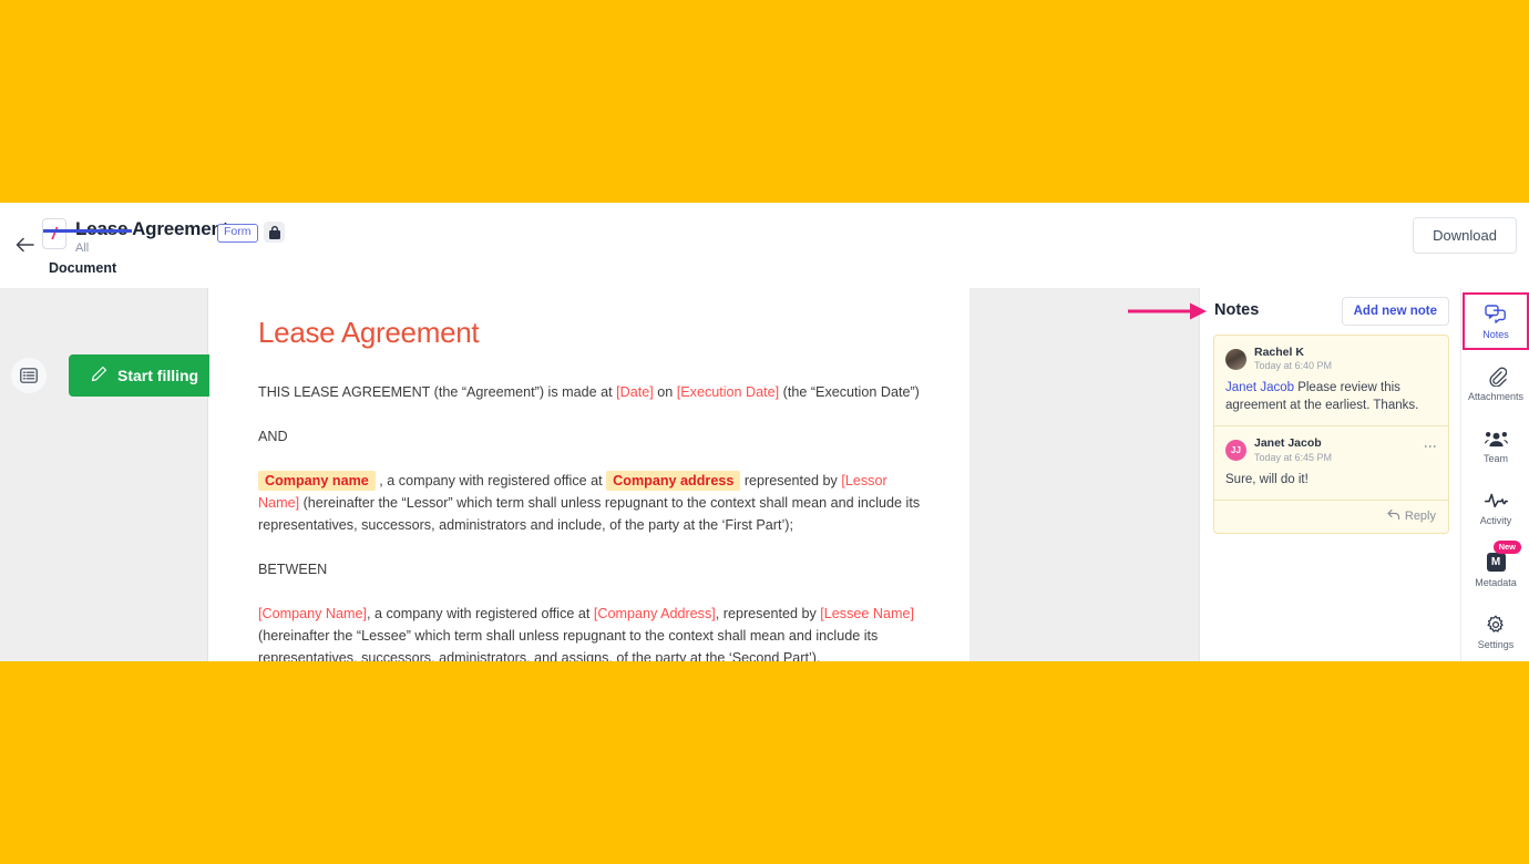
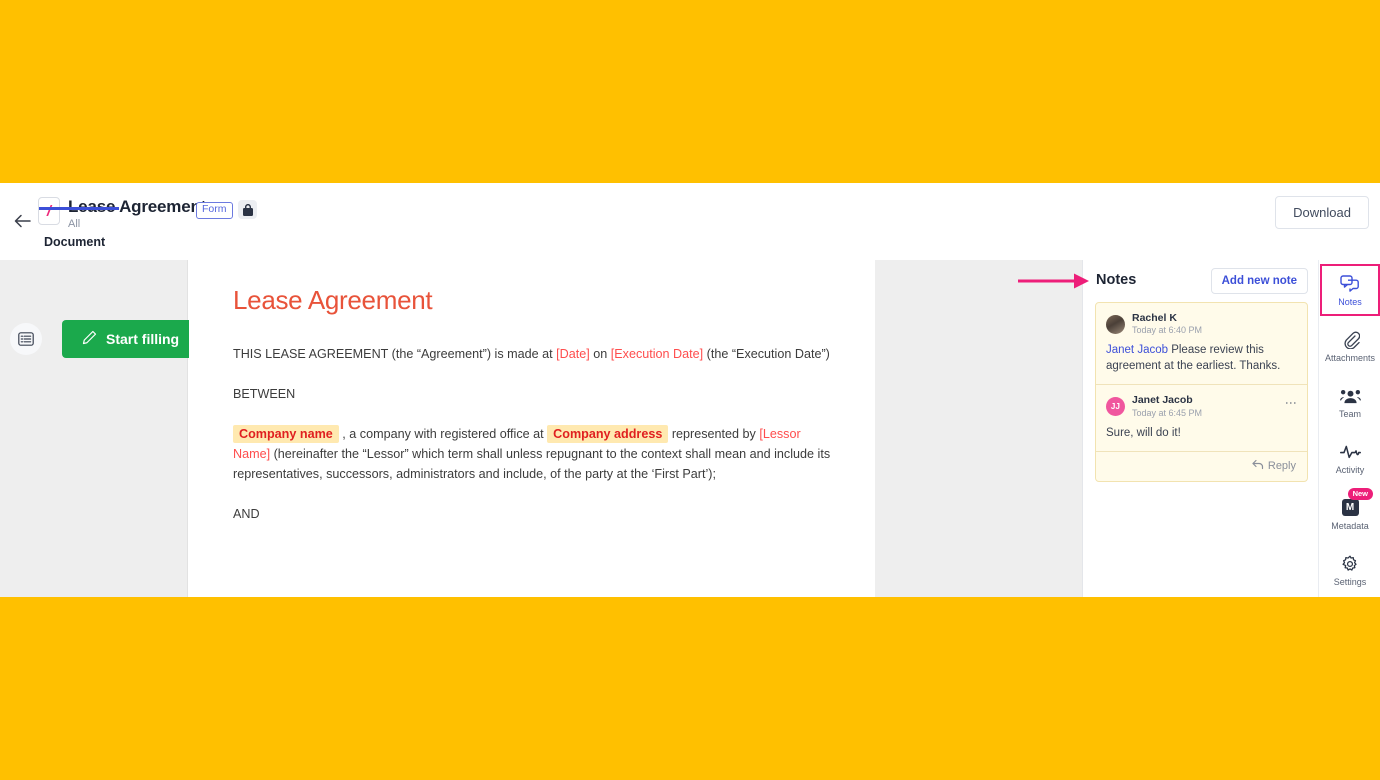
  /
  Form
  All
  Download
  Document
  Start filling
  Lease Agreement
  THIS LEASE AGREEMENT (the “Agreement”) is made at [Date] on [Execution Date] (the “Execution Date”)
- AND
+ BETWEEN
  Company name , a company with registered office at Company address represented by [Lessor Name] (hereinafter the “Lessor” which term shall unless repugnant to the context shall mean and include its representatives, successors, administrators and include, of the party at the ‘First Part’);
- BETWEEN
+ AND
- [Company Name], a company with registered office at [Company Address], represented by [Lessee Name] (hereinafter the “Lessee” which term shall unless repugnant to the context shall mean and include its representatives, successors, administrators, and assigns, of the party at the ‘Second Part’).
  Notes
  Add new note
  Rachel K
  Today at 6:40 PM
  Janet Jacob Please review this agreement at the earliest. Thanks.
  JJ
  Janet Jacob
  Today at 6:45 PM
  Sure, will do it!
  Reply
  Notes
  Attachments
  Team
  Activity
  New
  M
  Metadata
  Settings
